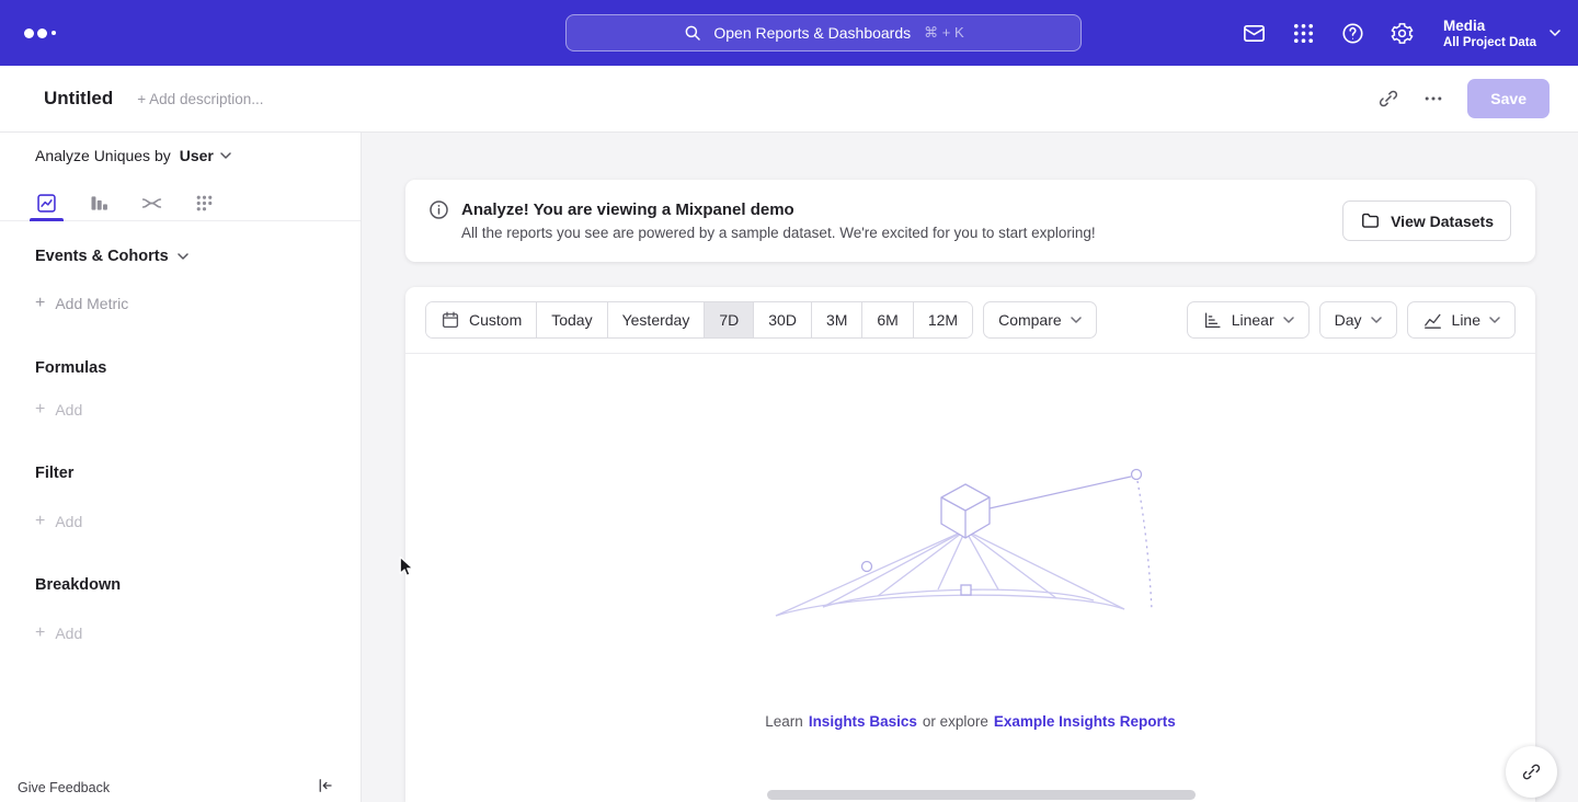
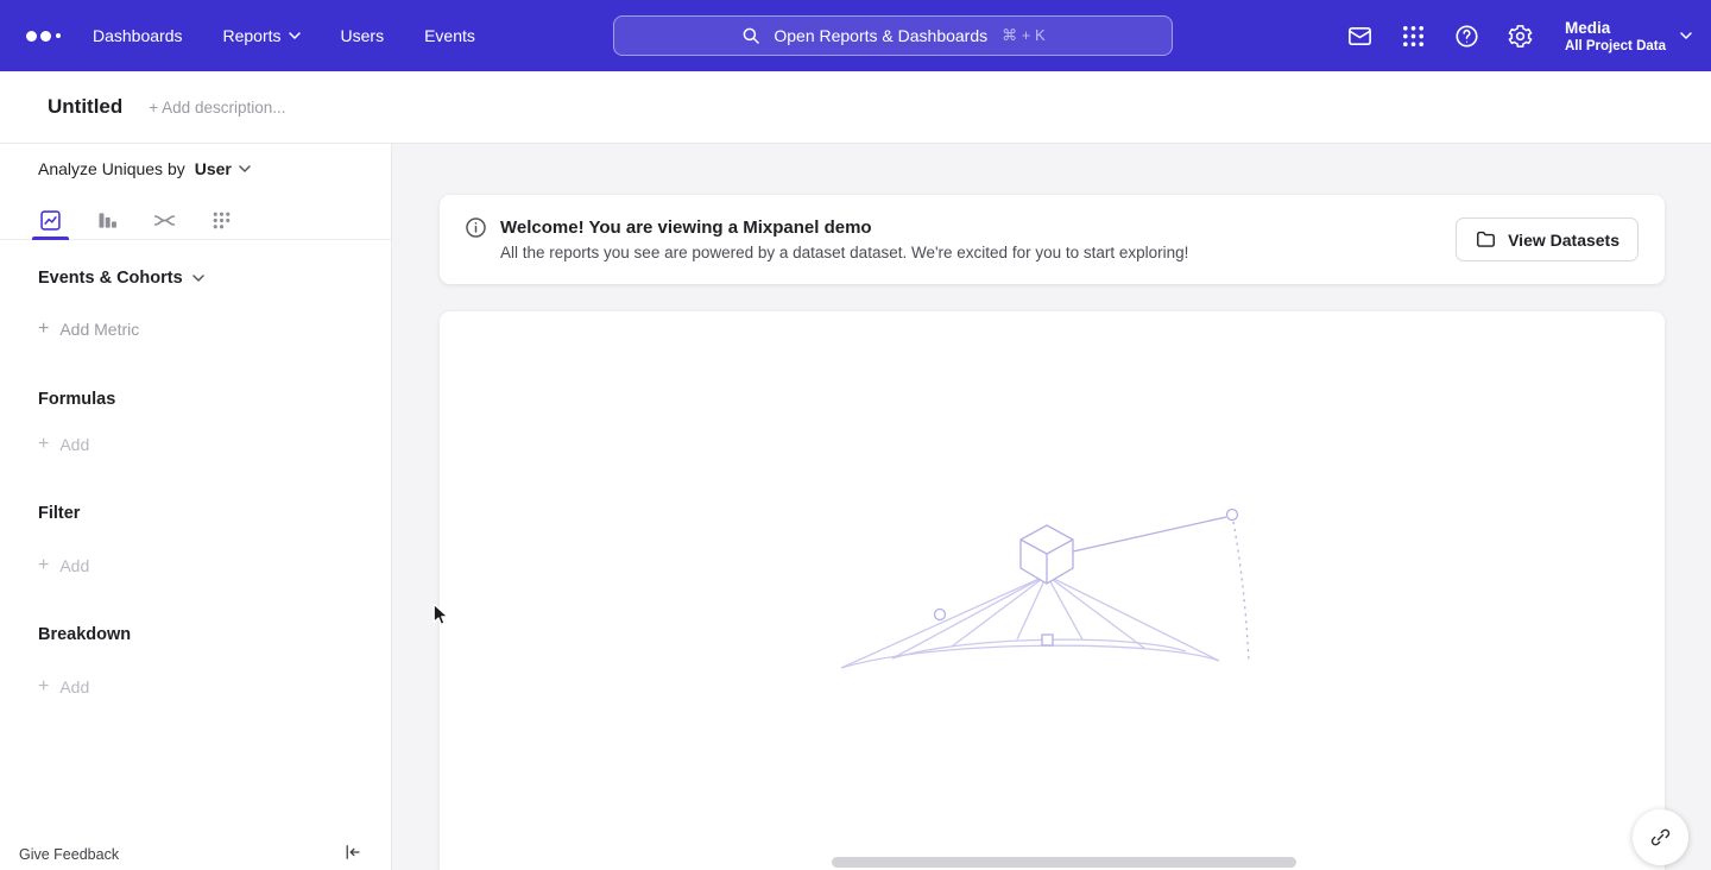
+ Dashboards
+ Reports
+ Users
+ Events
  Open Reports & Dashboards
  ⌘ + K
  Media
  All Project Data
  Untitled
  + Add description...
- Save
  Analyze Uniques by
  User
  Events & Cohorts
  +
  Add Metric
  Formulas
  +
  Add
  Filter
  +
  Add
  Breakdown
  +
  Add
  Give Feedback
- Analyze! You are viewing a Mixpanel demo
+ Welcome! You are viewing a Mixpanel demo
- All the reports you see are powered by a sample dataset. We're excited for you to start exploring!
+ All the reports you see are powered by a dataset dataset. We're excited for you to start exploring!
  View Datasets
- Custom
- Today
- Yesterday
- 7D
- 30D
- 3M
- 6M
- 12M
- Compare
- Linear
- Day
- Line
- Learn
- Insights Basics
- or explore
- Example Insights Reports
